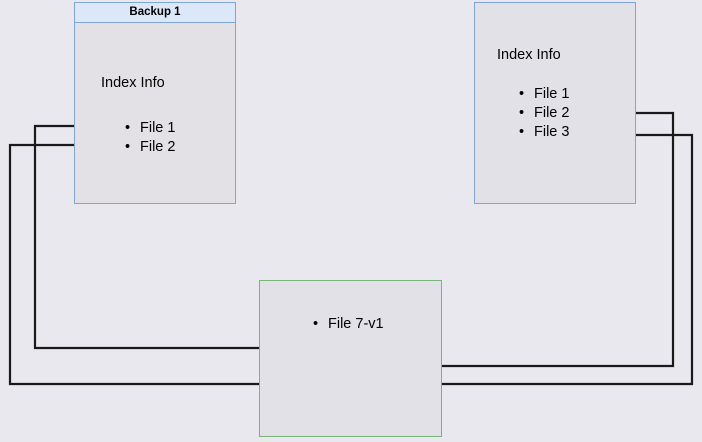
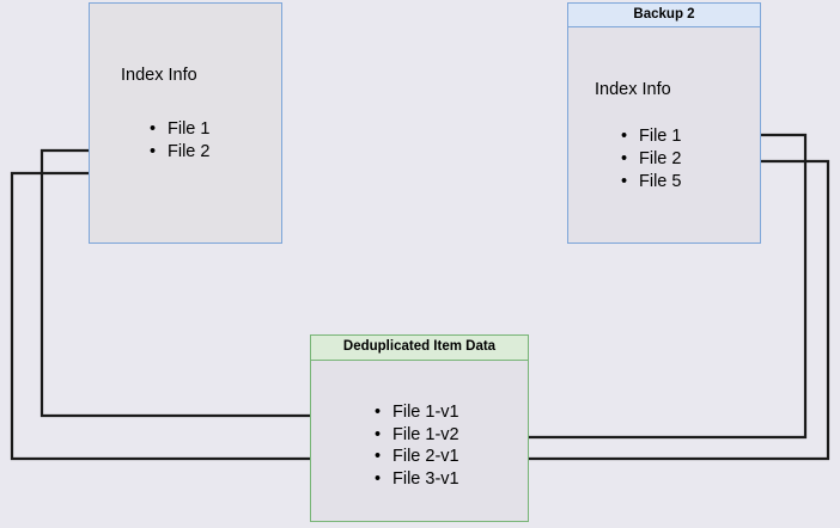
- Backup 1
  Index Info
  File 1
  File 2
+ Backup 2
  Index Info
  File 1
  File 2
- File 3
+ File 5
+ Deduplicated Item Data
+ File 1-v1
+ File 1-v2
+ File 2-v1
- File 7-v1
+ File 3-v1
